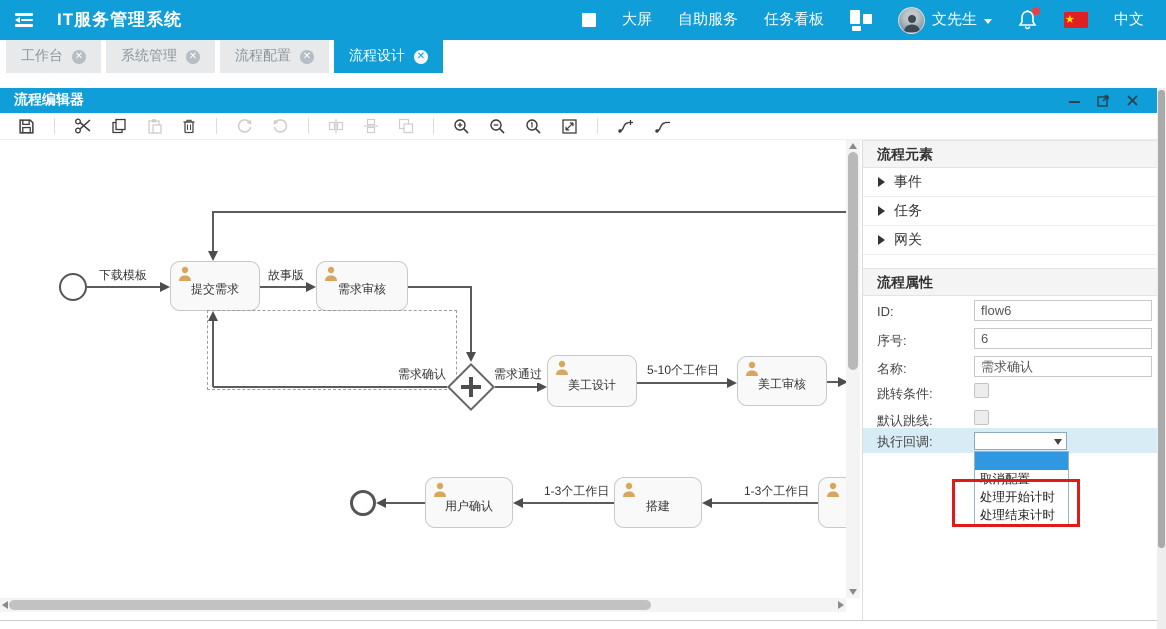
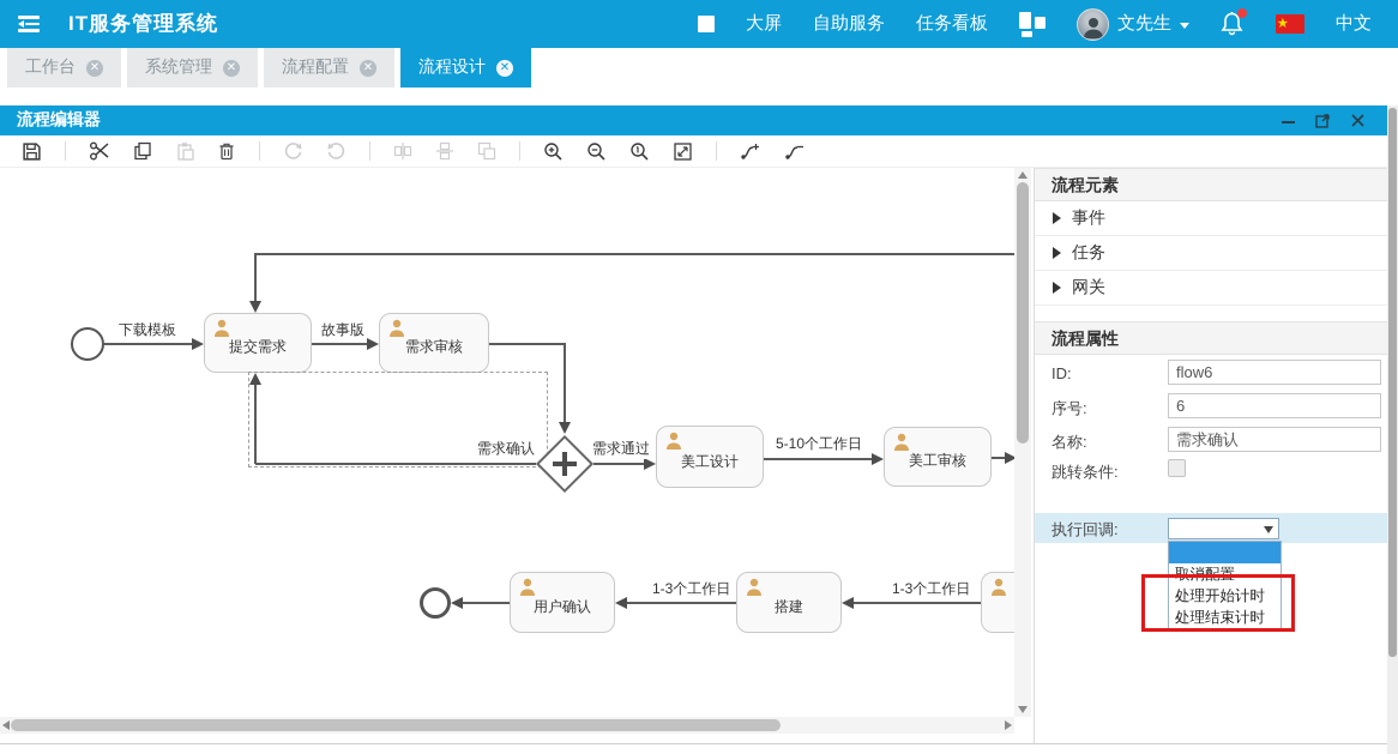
  IT服务管理系统
  大屏
  自助服务
  任务看板
  文先生
  中文
  工作台
  ✕
  系统管理
  ✕
  流程配置
  ✕
  流程设计
  ✕
  流程编辑器
  下载模板
  提交需求
  故事版
  需求审核
  需求确认
  需求通过
  美工设计
  5-10个工作日
  美工审核
  1-3个工作日
  搭建
  1-3个工作日
  用户确认
  流程元素
  事件
  任务
  网关
  流程属性
  ID:
  flow6
  序号:
  6
  名称:
  需求确认
  跳转条件:
- 默认跳线:
  执行回调:
  取消配置
  处理开始计时
  处理结束计时
